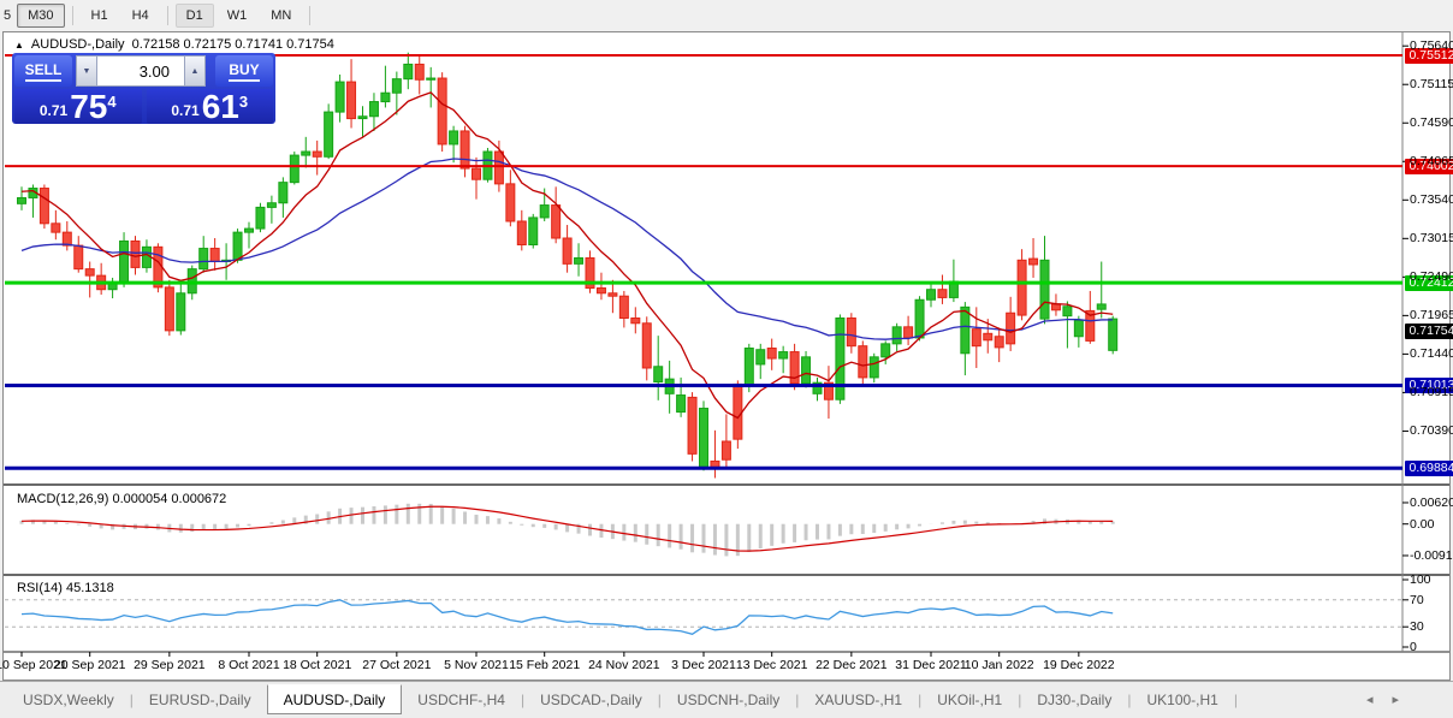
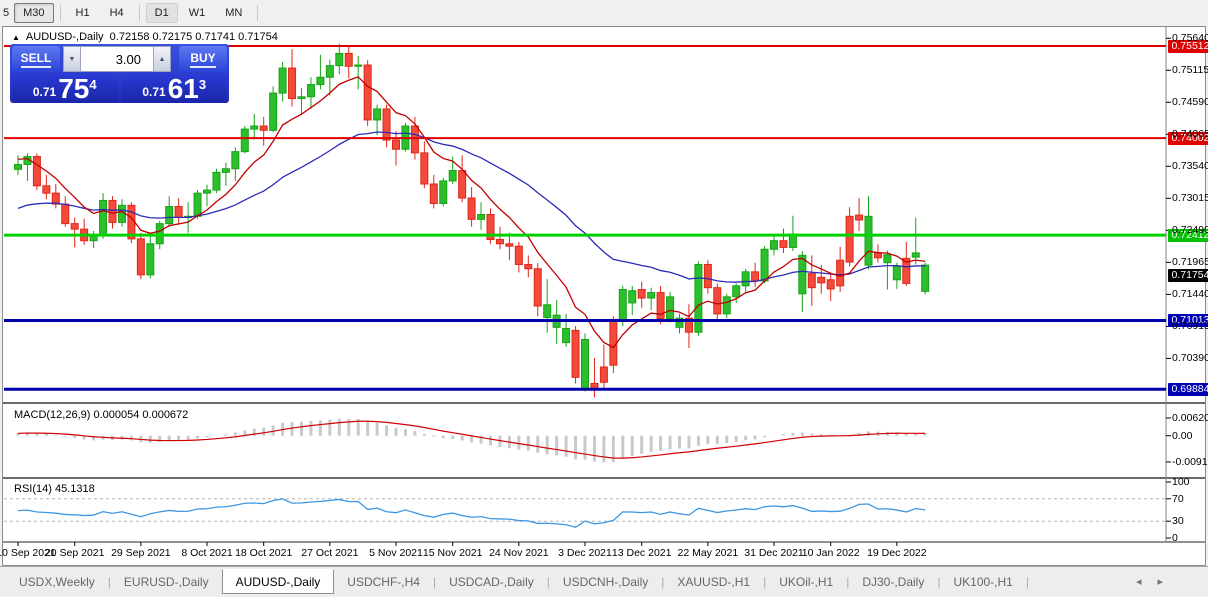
  5
  M30
  H1
  H4
  D1
  W1
  MN
  0.75512
  0.74002
  0.72412
  0.71013
  0.69884
  0.71754
  0.75640
  0.75115
  0.74590
  0.74065
  0.73540
  0.73015
  0.72490
  0.71965
  0.71440
  0.70915
  0.70390
  0.00620
  0.00
  -0.0091
  MACD(12,26,9) 0.000054 0.000672
  100
  70
  30
  0
  RSI(14) 45.1318
  0 Sep 2021
  20 Sep 2021
  29 Sep 2021
  8 Oct 2021
  18 Oct 2021
  27 Oct 2021
  5 Nov 2021
- 15 Feb 2021
+ 15 Nov 2021
  24 Nov 2021
  3 Dec 2021
  13 Dec 2021
- 22 Dec 2021
+ 22 May 2021
  31 Dec 2021
  10 Jan 2022
  19 Dec 2022
  ▲ AUDUSD-,Daily 0.72158 0.72175 0.71741 0.71754
  SELL
  3.00
  BUY
  0.71
  75
  4
  0.71
  61
  3
  USDX,Weekly
  |
  EURUSD-,Daily
  AUDUSD-,Daily
  USDCHF-,H4
  |
  USDCAD-,Daily
  |
  USDCNH-,Daily
  |
  XAUUSD-,H1
  |
  UKOil-,H1
  |
  DJ30-,Daily
  |
  UK100-,H1
  |
  ◂
  ▸
